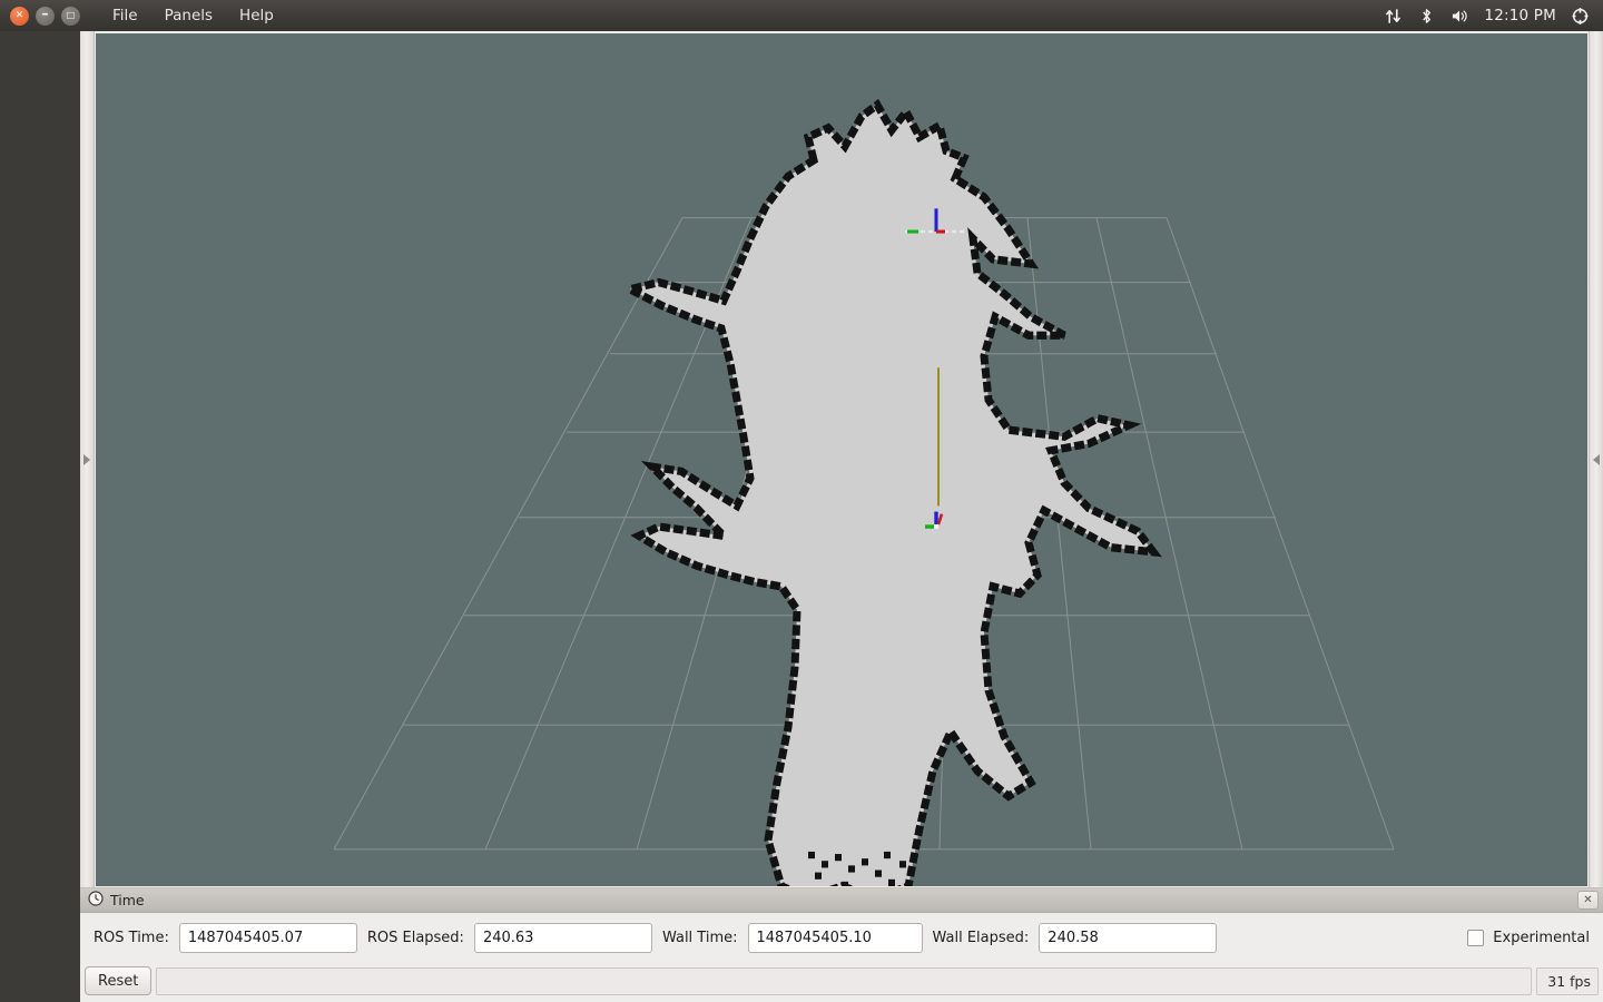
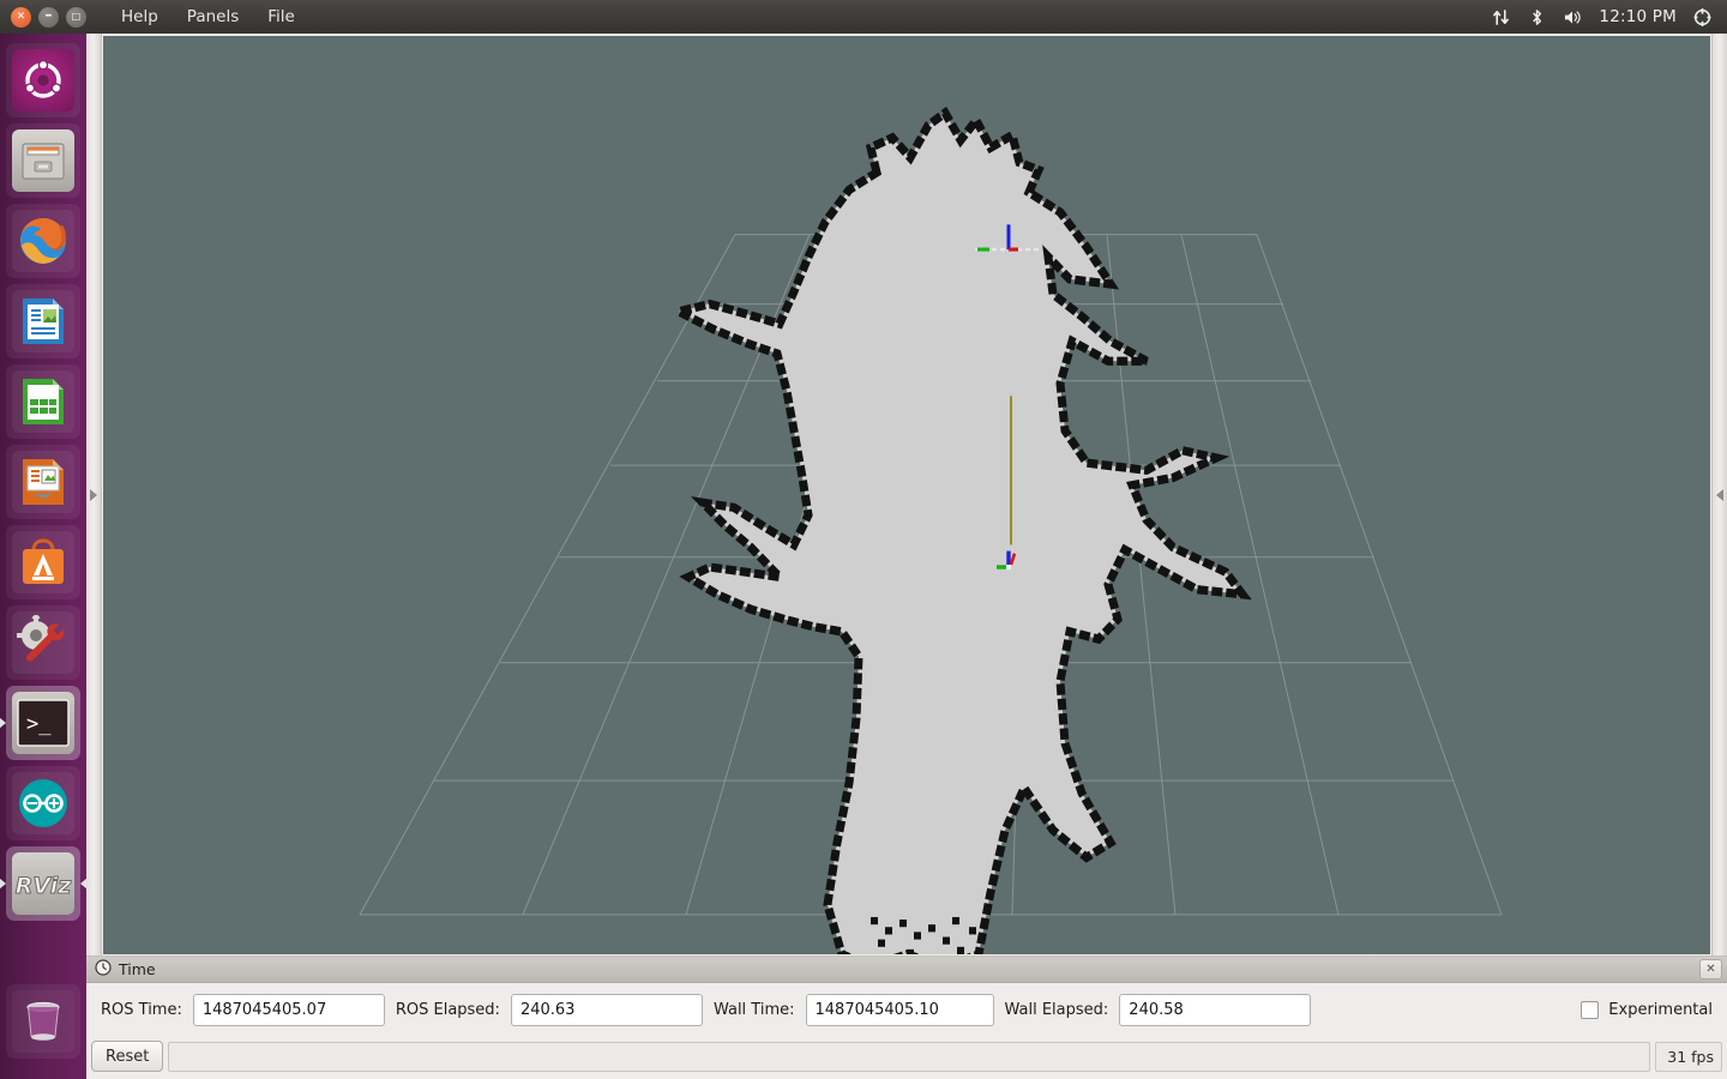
  ✕
  –
  □
- File
+ Help
  Panels
- Help
+ File
  12:10 PM
+ >_
+ RViz
  Time
  ✕
  ROS Time:
  1487045405.07
  ROS Elapsed:
  240.63
  Wall Time:
  1487045405.10
  Wall Elapsed:
  240.58
  Experimental
  Reset
  31 fps
